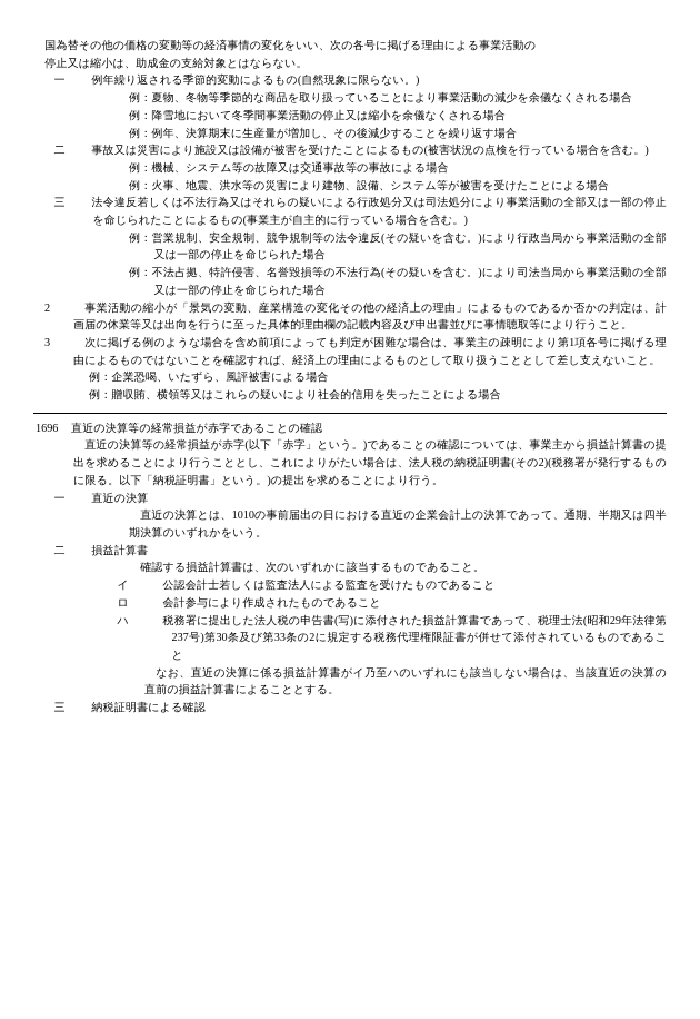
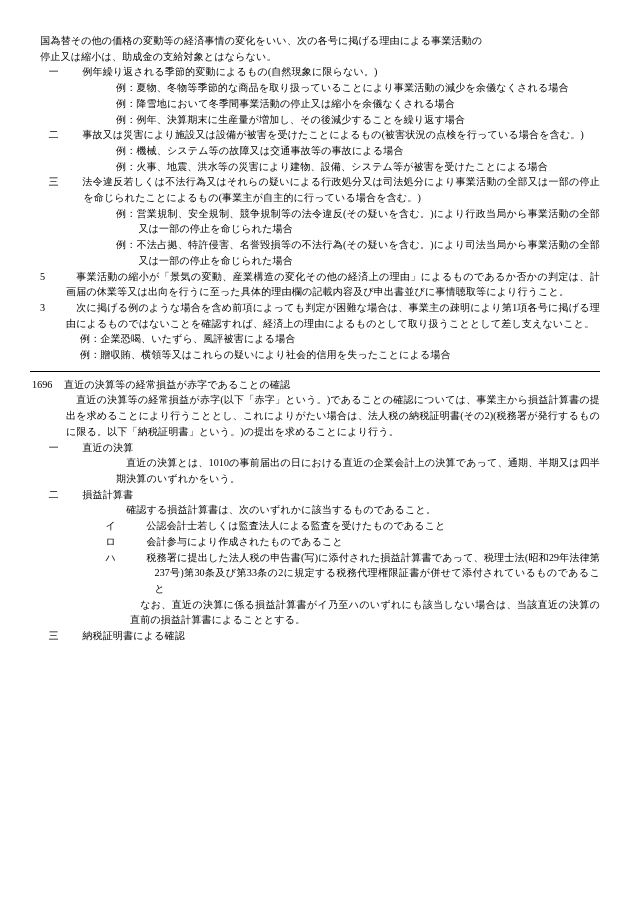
  国為替その他の価格の変動等の経済事情の変化をいい、次の各号に掲げる理由による事業活動の
  停止又は縮小は、助成金の支給対象とはならない。
  一 例年繰り返される季節的変動によるもの(自然現象に限らない。)
  例：夏物、冬物等季節的な商品を取り扱っていることにより事業活動の減少を余儀なくされる場合
  例：降雪地において冬季間事業活動の停止又は縮小を余儀なくされる場合
  例：例年、決算期末に生産量が増加し、その後減少することを繰り返す場合
  二 事故又は災害により施設又は設備が被害を受けたことによるもの(被害状況の点検を行っている場合を含む。)
  例：機械、システム等の故障又は交通事故等の事故による場合
  例：火事、地震、洪水等の災害により建物、設備、システム等が被害を受けたことによる場合
  三 法令違反若しくは不法行為又はそれらの疑いによる行政処分又は司法処分により事業活動の全部又は一部の停止を命じられたことによるもの(事業主が自主的に行っている場合を含む。)
  例：営業規制、安全規制、競争規制等の法令違反(その疑いを含む。)により行政当局から事業活動の全部又は一部の停止を命じられた場合
  例：不法占拠、特許侵害、名誉毀損等の不法行為(その疑いを含む。)により司法当局から事業活動の全部又は一部の停止を命じられた場合
- 2
+ 5
  事業活動の縮小が「景気の変動、産業構造の変化その他の経済上の理由」によるものであるか否かの判定は、計画届の休業等又は出向を行うに至った具体的理由欄の記載内容及び申出書並びに事情聴取等により行うこと。
  3
  次に掲げる例のような場合を含め前項によっても判定が困難な場合は、事業主の疎明により第1項各号に掲げる理由によるものではないことを確認すれば、経済上の理由によるものとして取り扱うこととして差し支えないこと。
  例：企業恐喝、いたずら、風評被害による場合
  例：贈収賄、横領等又はこれらの疑いにより社会的信用を失ったことによる場合
  1696
  直近の決算等の経常損益が赤字であることの確認
  直近の決算等の経常損益が赤字(以下「赤字」という。)であることの確認については、事業主から損益計算書の提出を求めることにより行うこととし、これによりがたい場合は、法人税の納税証明書(その2)(税務署が発行するものに限る。以下「納税証明書」という。)の提出を求めることにより行う。
  一 直近の決算
  直近の決算とは、1010の事前届出の日における直近の企業会計上の決算であって、通期、半期又は四半期決算のいずれかをいう。
  二 損益計算書
  確認する損益計算書は、次のいずれかに該当するものであること。
  イ 公認会計士若しくは監査法人による監査を受けたものであること
  ロ 会計参与により作成されたものであること
  ハ 税務署に提出した法人税の申告書(写)に添付された損益計算書であって、税理士法(昭和29年法律第237号)第30条及び第33条の2に規定する税務代理権限証書が併せて添付されているものであること
  なお、直近の決算に係る損益計算書がイ乃至ハのいずれにも該当しない場合は、当該直近の決算の直前の損益計算書によることとする。
  三 納税証明書による確認
